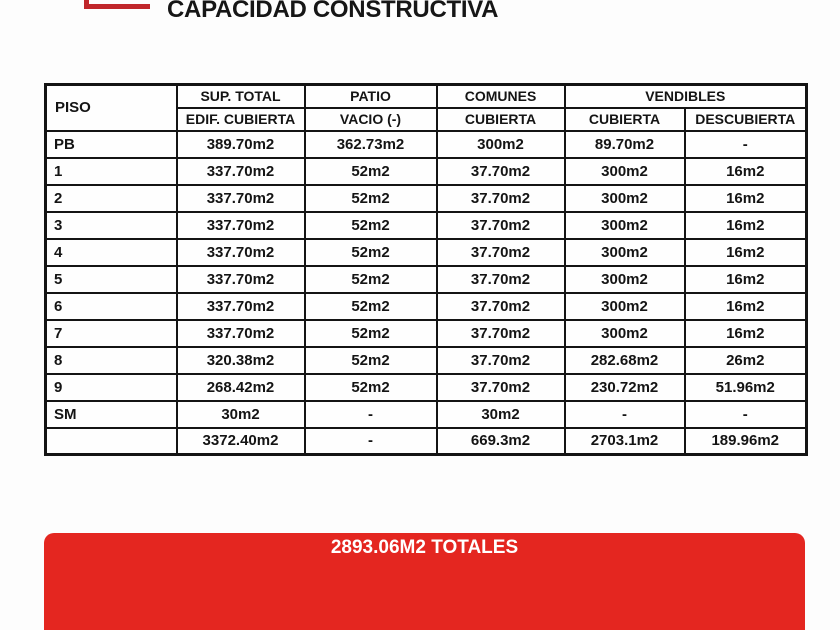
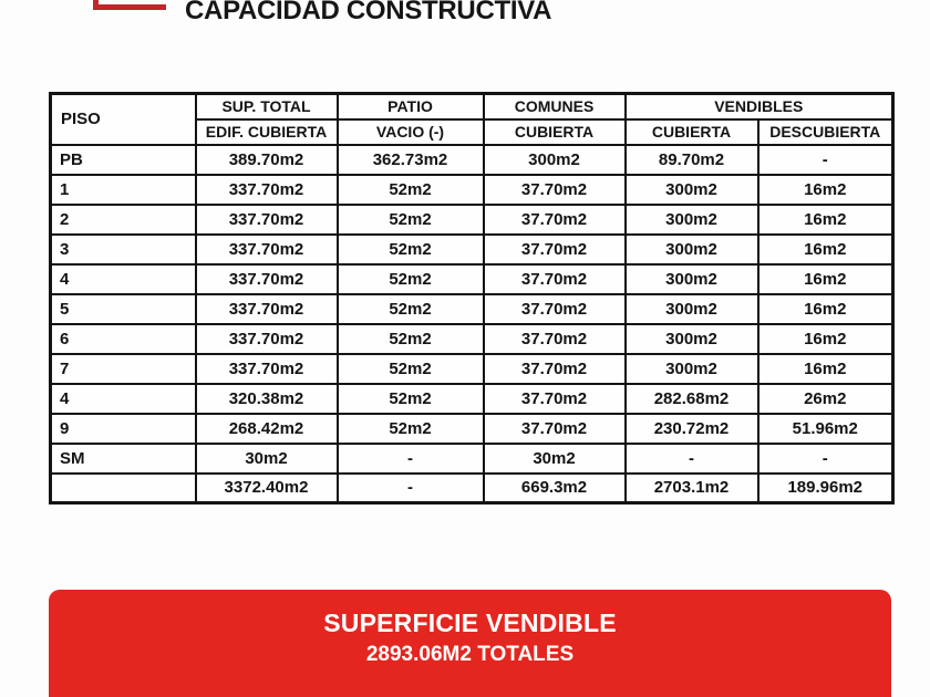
  CAPACIDAD CONSTRUCTIVA
  PISO	SUP. TOTAL	PATIO	COMUNES	VENDIBLES
  EDIF. CUBIERTA	VACIO (-)	CUBIERTA	CUBIERTA	DESCUBIERTA
  PB	389.70m2	362.73m2	300m2	89.70m2	-
  1	337.70m2	52m2	37.70m2	300m2	16m2
  2	337.70m2	52m2	37.70m2	300m2	16m2
  3	337.70m2	52m2	37.70m2	300m2	16m2
  4	337.70m2	52m2	37.70m2	300m2	16m2
  5	337.70m2	52m2	37.70m2	300m2	16m2
  6	337.70m2	52m2	37.70m2	300m2	16m2
  7	337.70m2	52m2	37.70m2	300m2	16m2
- 8	320.38m2	52m2	37.70m2	282.68m2	26m2
+ 4	320.38m2	52m2	37.70m2	282.68m2	26m2
  9	268.42m2	52m2	37.70m2	230.72m2	51.96m2
  SM	30m2	-	30m2	-	-
  	3372.40m2	-	669.3m2	2703.1m2	189.96m2
+ SUPERFICIE VENDIBLE
  2893.06M2 TOTALES
